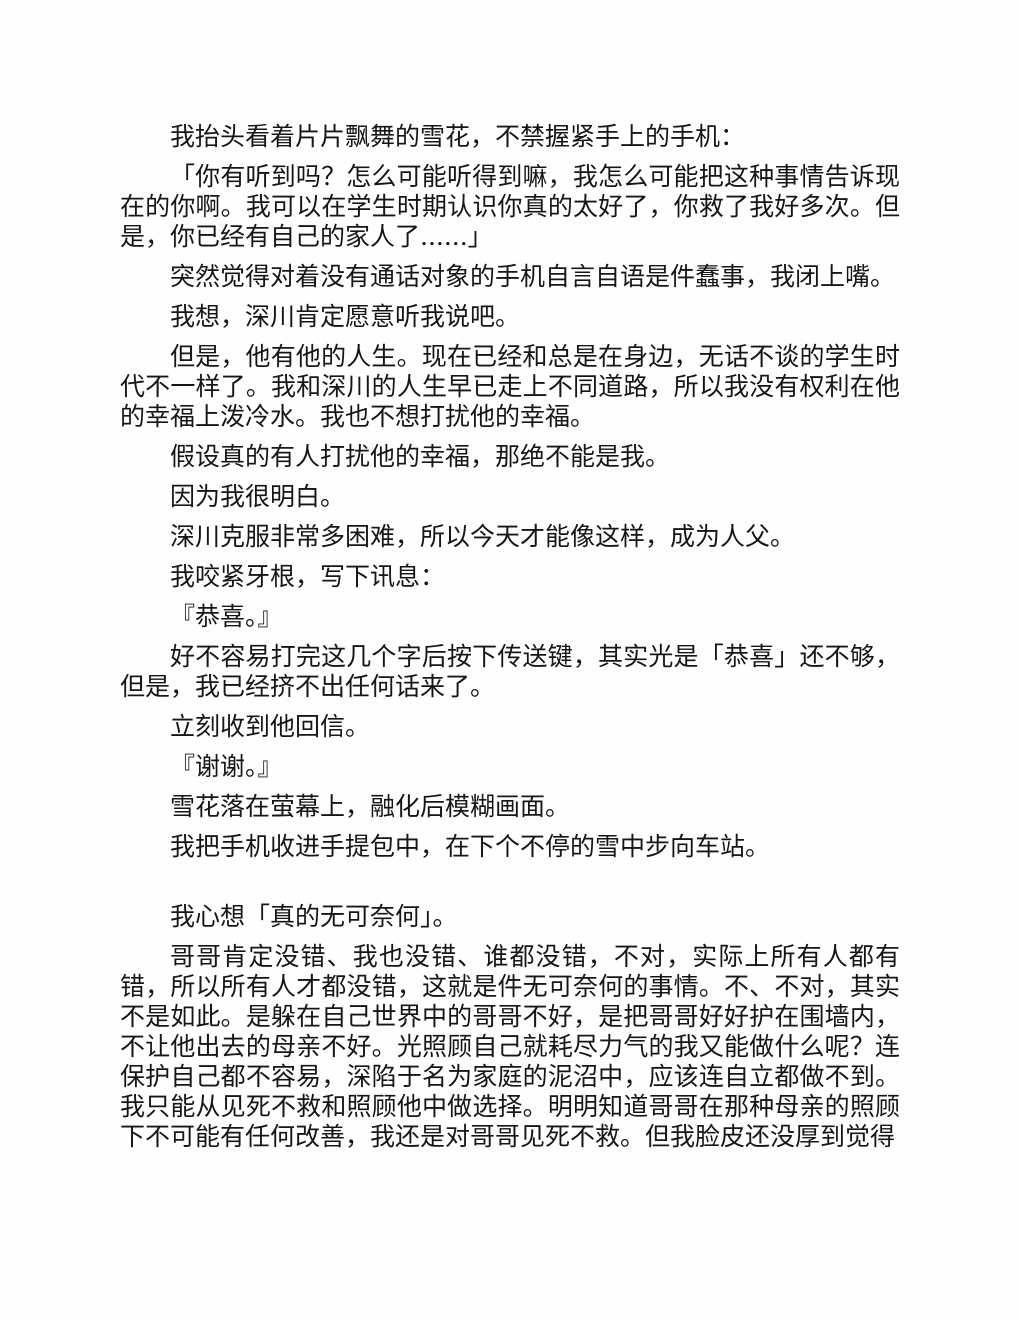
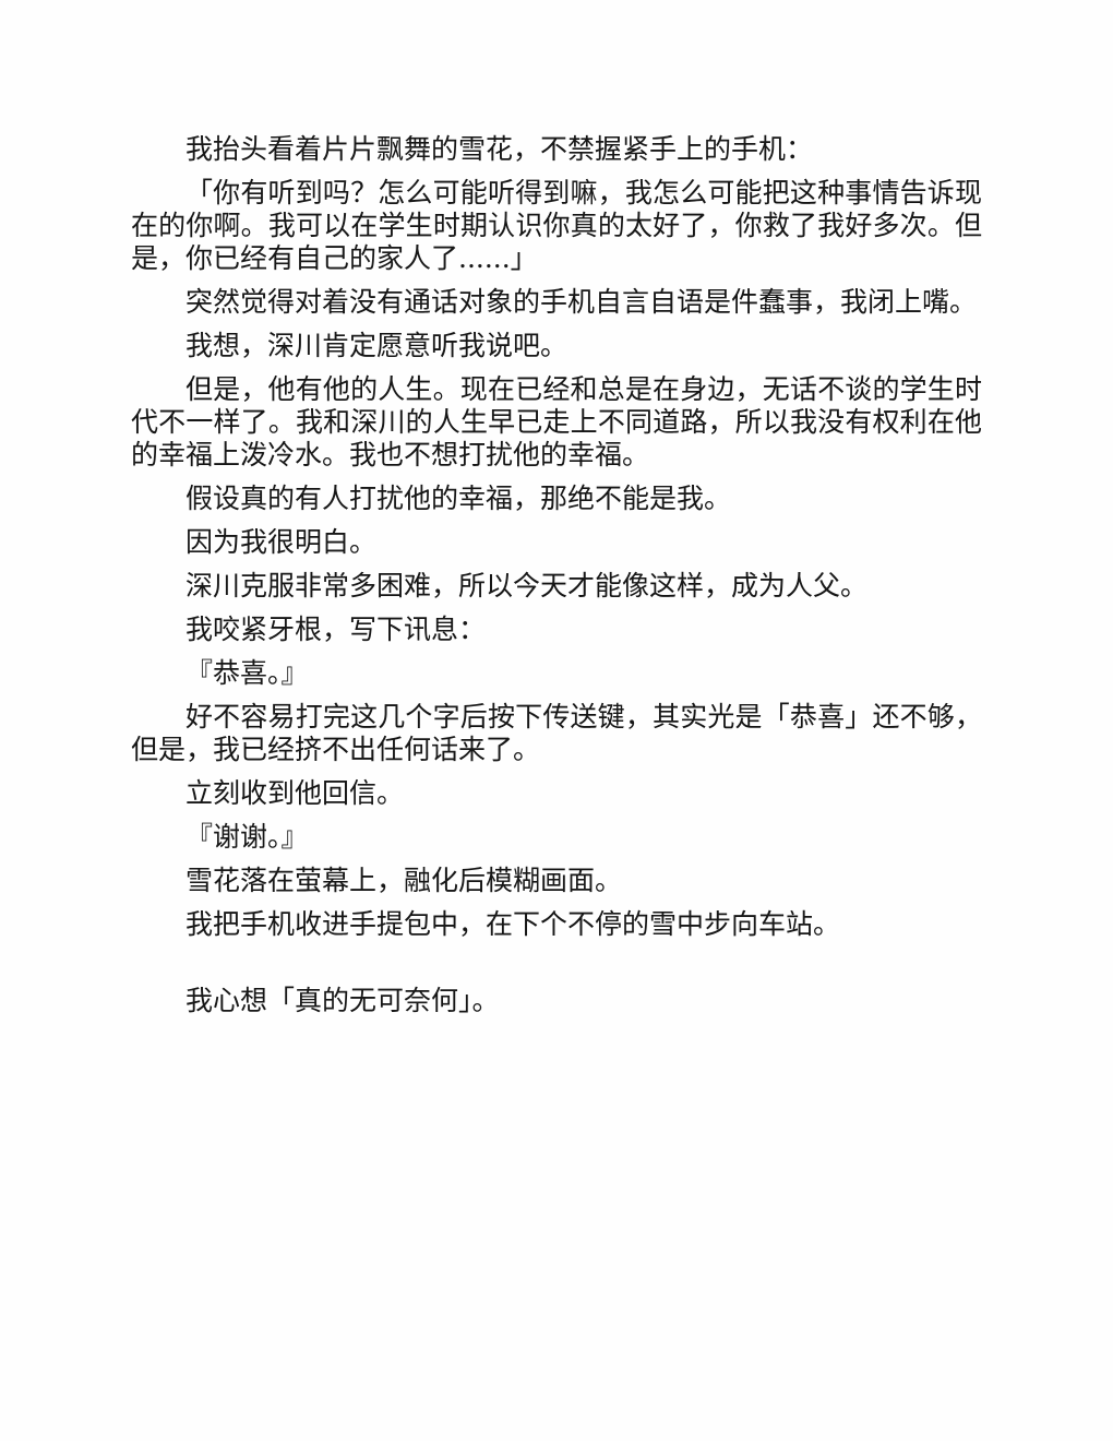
  我抬头看着片片飘舞的雪花，不禁握紧手上的手机：
  「你有听到吗？怎么可能听得到嘛，我怎么可能把这种事情告诉现在的你啊。我可以在学生时期认识你真的太好了，你救了我好多次。但是，你已经有自己的家人了......」
  突然觉得对着没有通话对象的手机自言自语是件蠢事，我闭上嘴。
  我想，深川肯定愿意听我说吧。
  但是，他有他的人生。现在已经和总是在身边，无话不谈的学生时代不一样了。我和深川的人生早已走上不同道路，所以我没有权利在他的幸福上泼冷水。我也不想打扰他的幸福。
  假设真的有人打扰他的幸福，那绝不能是我。
  因为我很明白。
  深川克服非常多困难，所以今天才能像这样，成为人父。
  我咬紧牙根，写下讯息：
  『恭喜。』
  好不容易打完这几个字后按下传送键，其实光是「恭喜」还不够，但是，我已经挤不出任何话来了。
  立刻收到他回信。
  『谢谢。』
  雪花落在萤幕上，融化后模糊画面。
  我把手机收进手提包中，在下个不停的雪中步向车站。
  我心想「真的无可奈何」。
- 哥哥肯定没错、我也没错、谁都没错，不对，实际上所有人都有错，所以所有人才都没错，这就是件无可奈何的事情。不、不对，其实不是如此。是躲在自己世界中的哥哥不好，是把哥哥好好护在围墙内，不让他出去的母亲不好。光照顾自己就耗尽力气的我又能做什么呢？连保护自己都不容易，深陷于名为家庭的泥沼中，应该连自立都做不到。我只能从见死不救和照顾他中做选择。明明知道哥哥在那种母亲的照顾下不可能有任何改善，我还是对哥哥见死不救。但我脸皮还没厚到觉得
